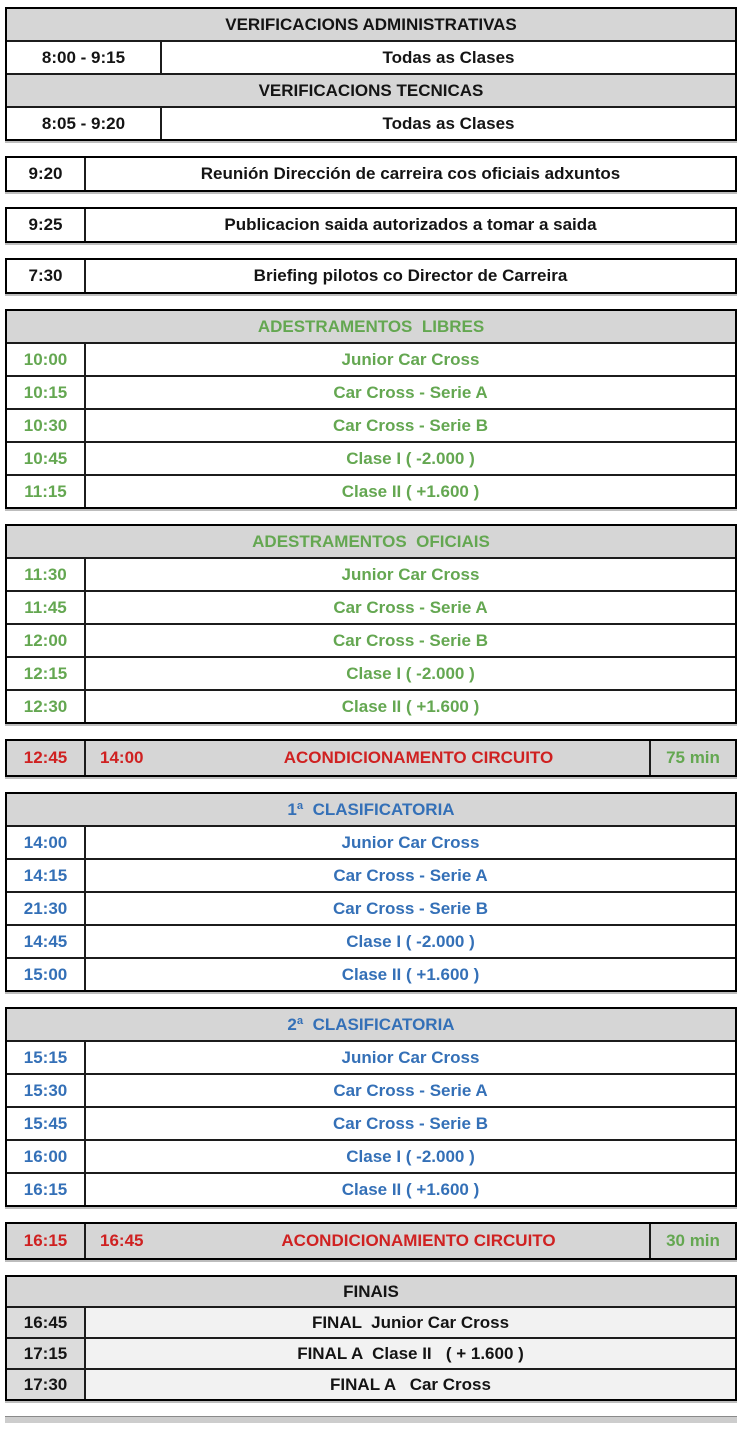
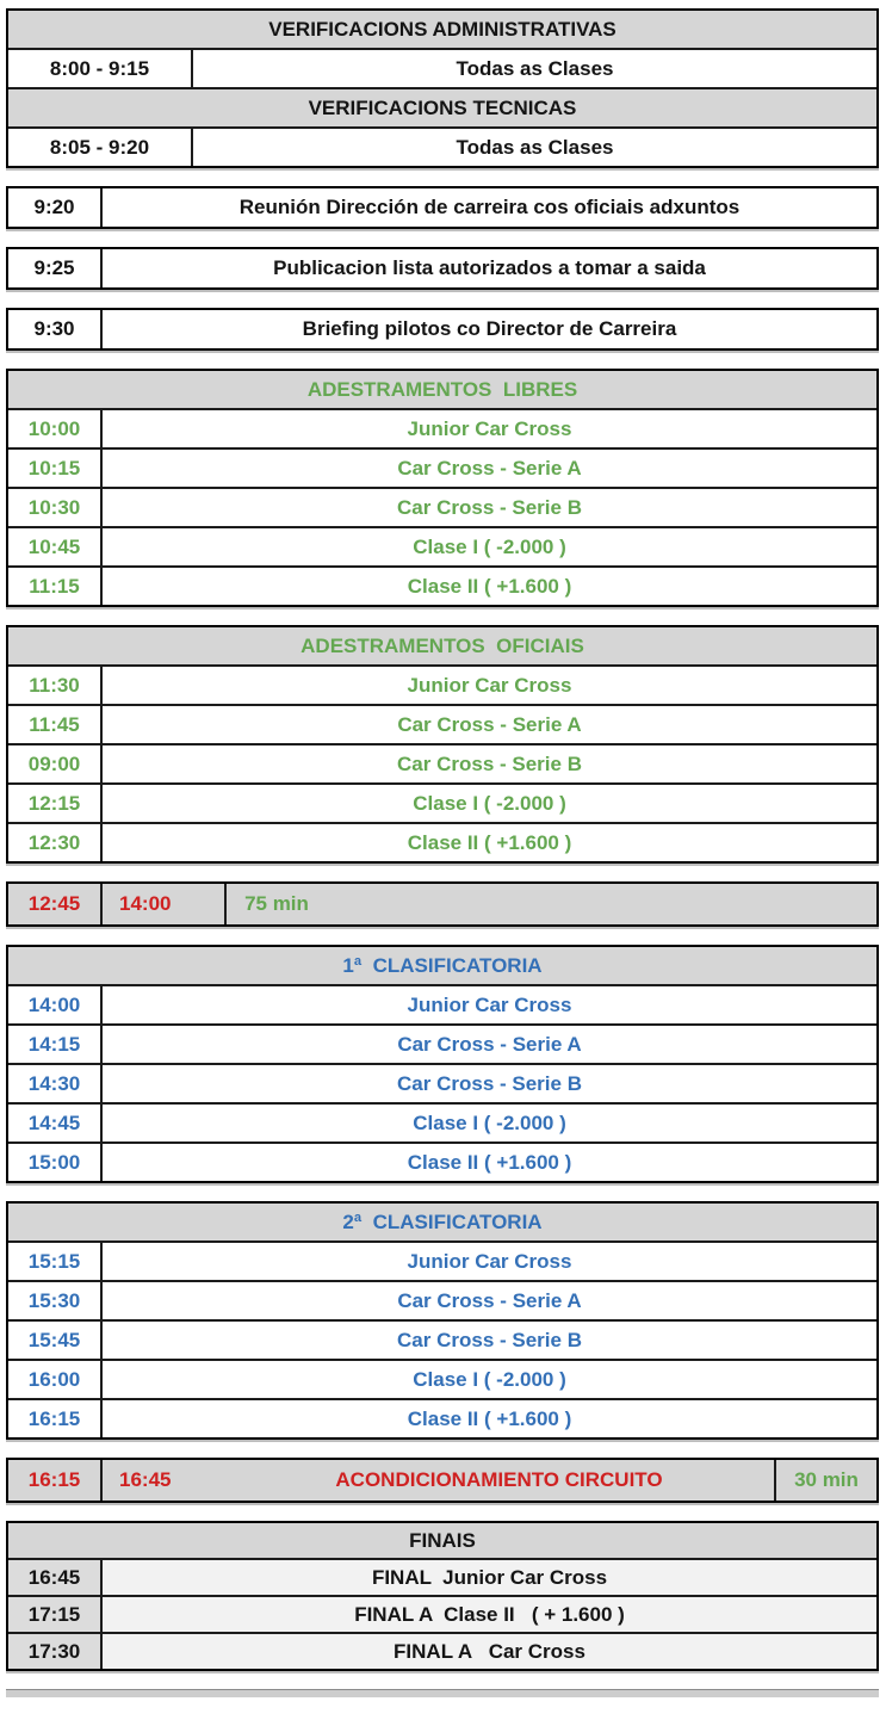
  VERIFICACIONS ADMINISTRATIVAS
  8:00 - 9:15
  Todas as Clases
  VERIFICACIONS TECNICAS
  8:05 - 9:20
  Todas as Clases
  9:20
  Reunión Dirección de carreira cos oficiais adxuntos
  9:25
- Publicacion saida autorizados a tomar a saida
+ Publicacion lista autorizados a tomar a saida
- 7:30
+ 9:30
  Briefing pilotos co Director de Carreira
  ADESTRAMENTOS LIBRES
  10:00
  Junior Car Cross
  10:15
  Car Cross - Serie A
  10:30
  Car Cross - Serie B
  10:45
  Clase I ( -2.000 )
  11:15
  Clase II ( +1.600 )
  ADESTRAMENTOS OFICIAIS
  11:30
  Junior Car Cross
  11:45
  Car Cross - Serie A
- 12:00
+ 09:00
  Car Cross - Serie B
  12:15
  Clase I ( -2.000 )
  12:30
  Clase II ( +1.600 )
  12:45
  14:00
- ACONDICIONAMENTO CIRCUITO
  75 min
  1ª CLASIFICATORIA
  14:00
  Junior Car Cross
  14:15
  Car Cross - Serie A
- 21:30
+ 14:30
  Car Cross - Serie B
  14:45
  Clase I ( -2.000 )
  15:00
  Clase II ( +1.600 )
  2ª CLASIFICATORIA
  15:15
  Junior Car Cross
  15:30
  Car Cross - Serie A
  15:45
  Car Cross - Serie B
  16:00
  Clase I ( -2.000 )
  16:15
  Clase II ( +1.600 )
  16:15
  16:45
  ACONDICIONAMIENTO CIRCUITO
  30 min
  FINAIS
  16:45
  FINAL Junior Car Cross
  17:15
  FINAL A Clase II ( + 1.600 )
  17:30
  FINAL A Car Cross
